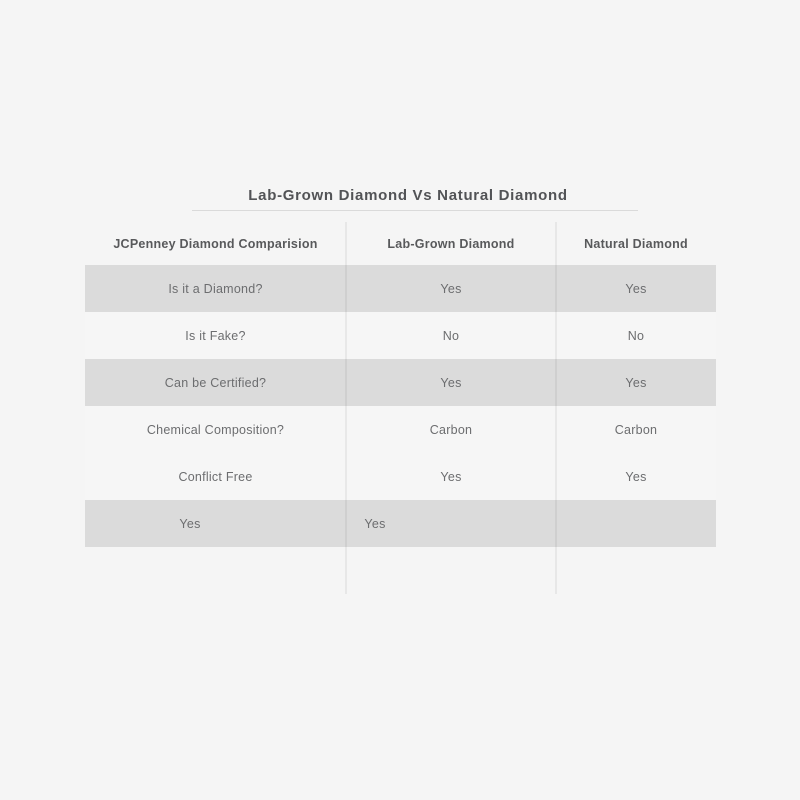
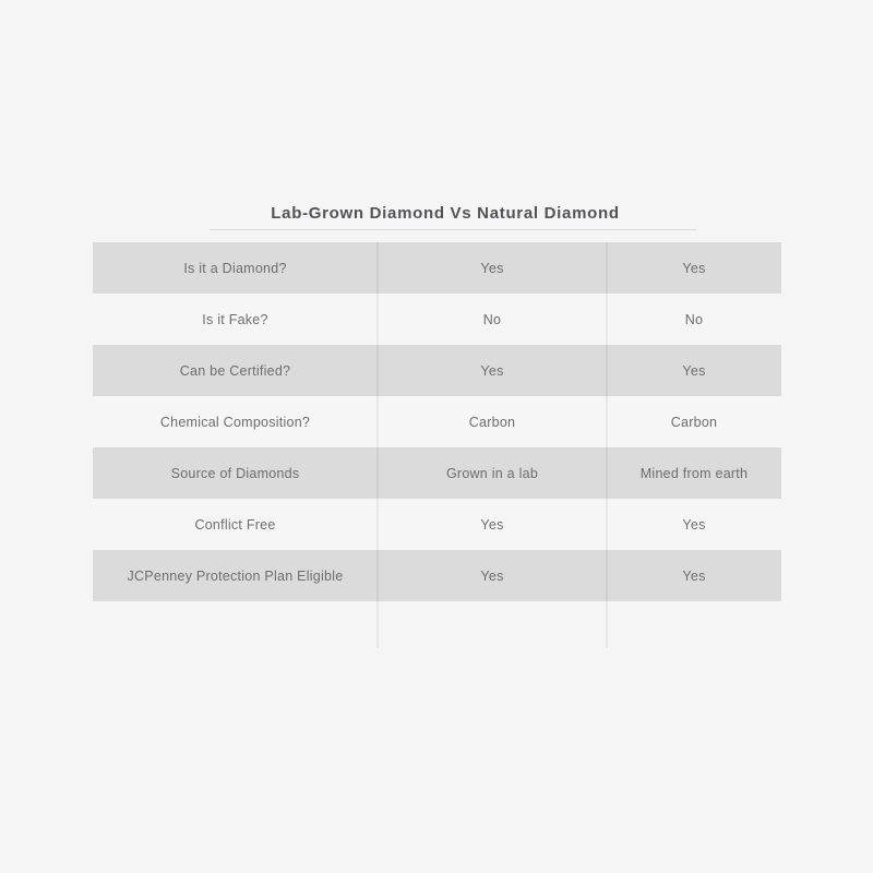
  Lab-Grown Diamond Vs Natural Diamond
- JCPenney Diamond Comparision
- Lab-Grown Diamond
- Natural Diamond
  Is it a Diamond?
  Yes
  Yes
  Is it Fake?
  No
  No
  Can be Certified?
  Yes
  Yes
  Chemical Composition?
  Carbon
  Carbon
+ Source of Diamonds
+ Grown in a lab
+ Mined from earth
  Conflict Free
  Yes
  Yes
+ JCPenney Protection Plan Eligible
  Yes
  Yes
